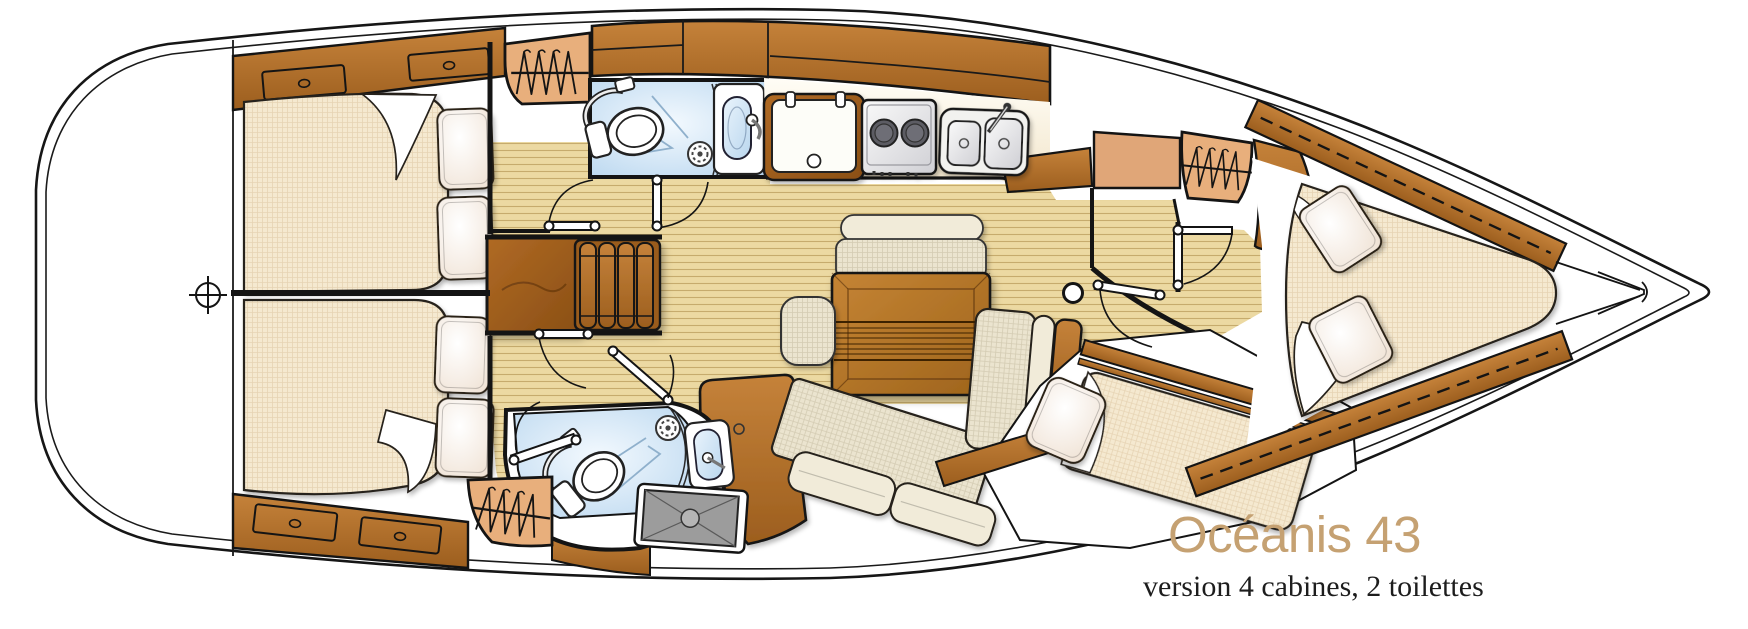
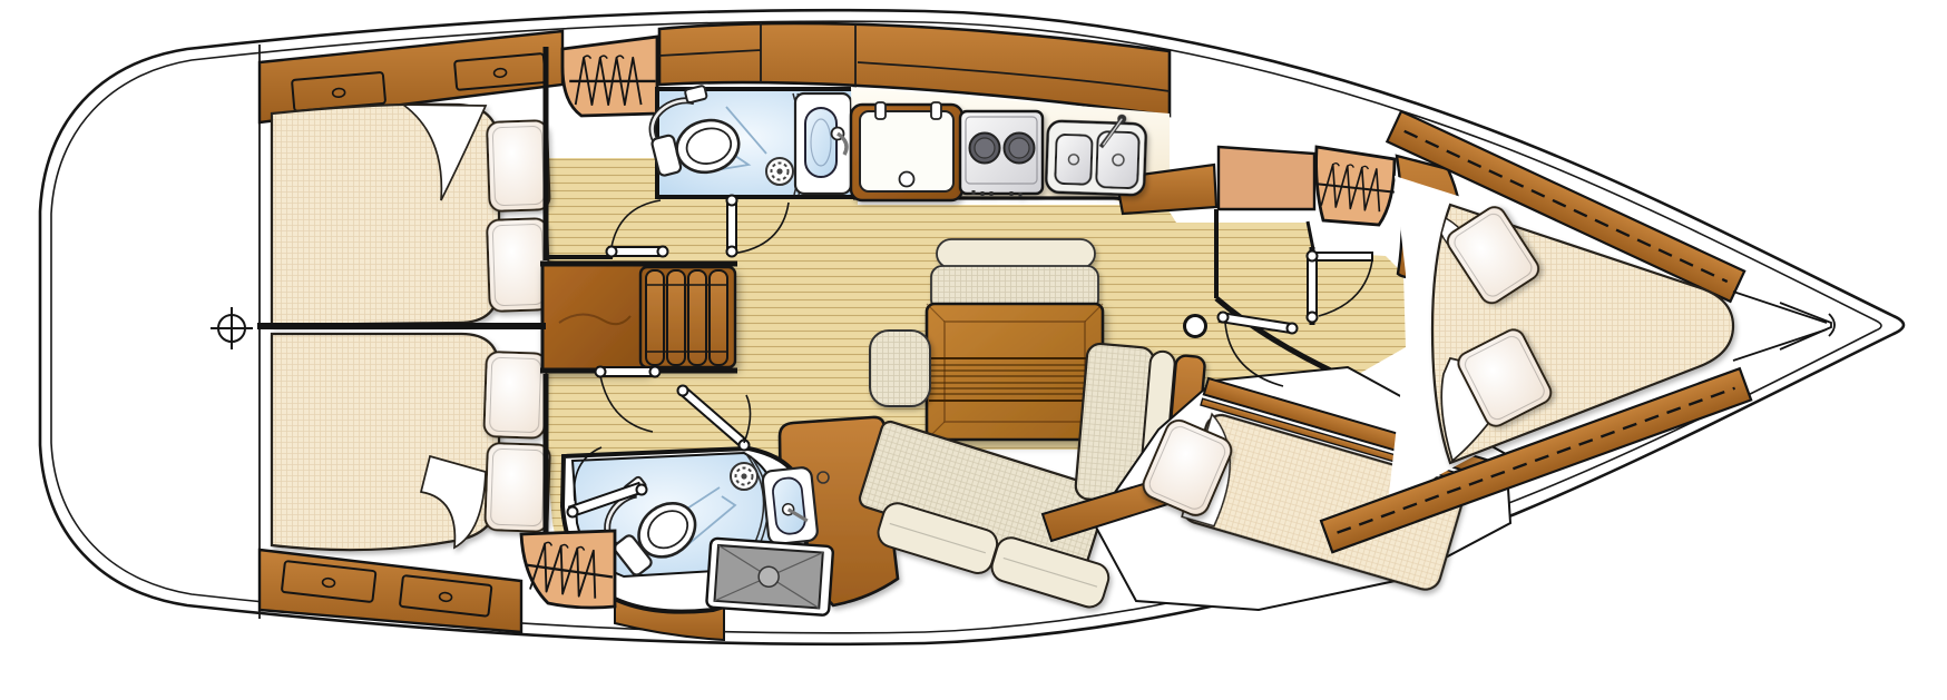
- Océanis 43
- version 4 cabines, 2 toilettes
